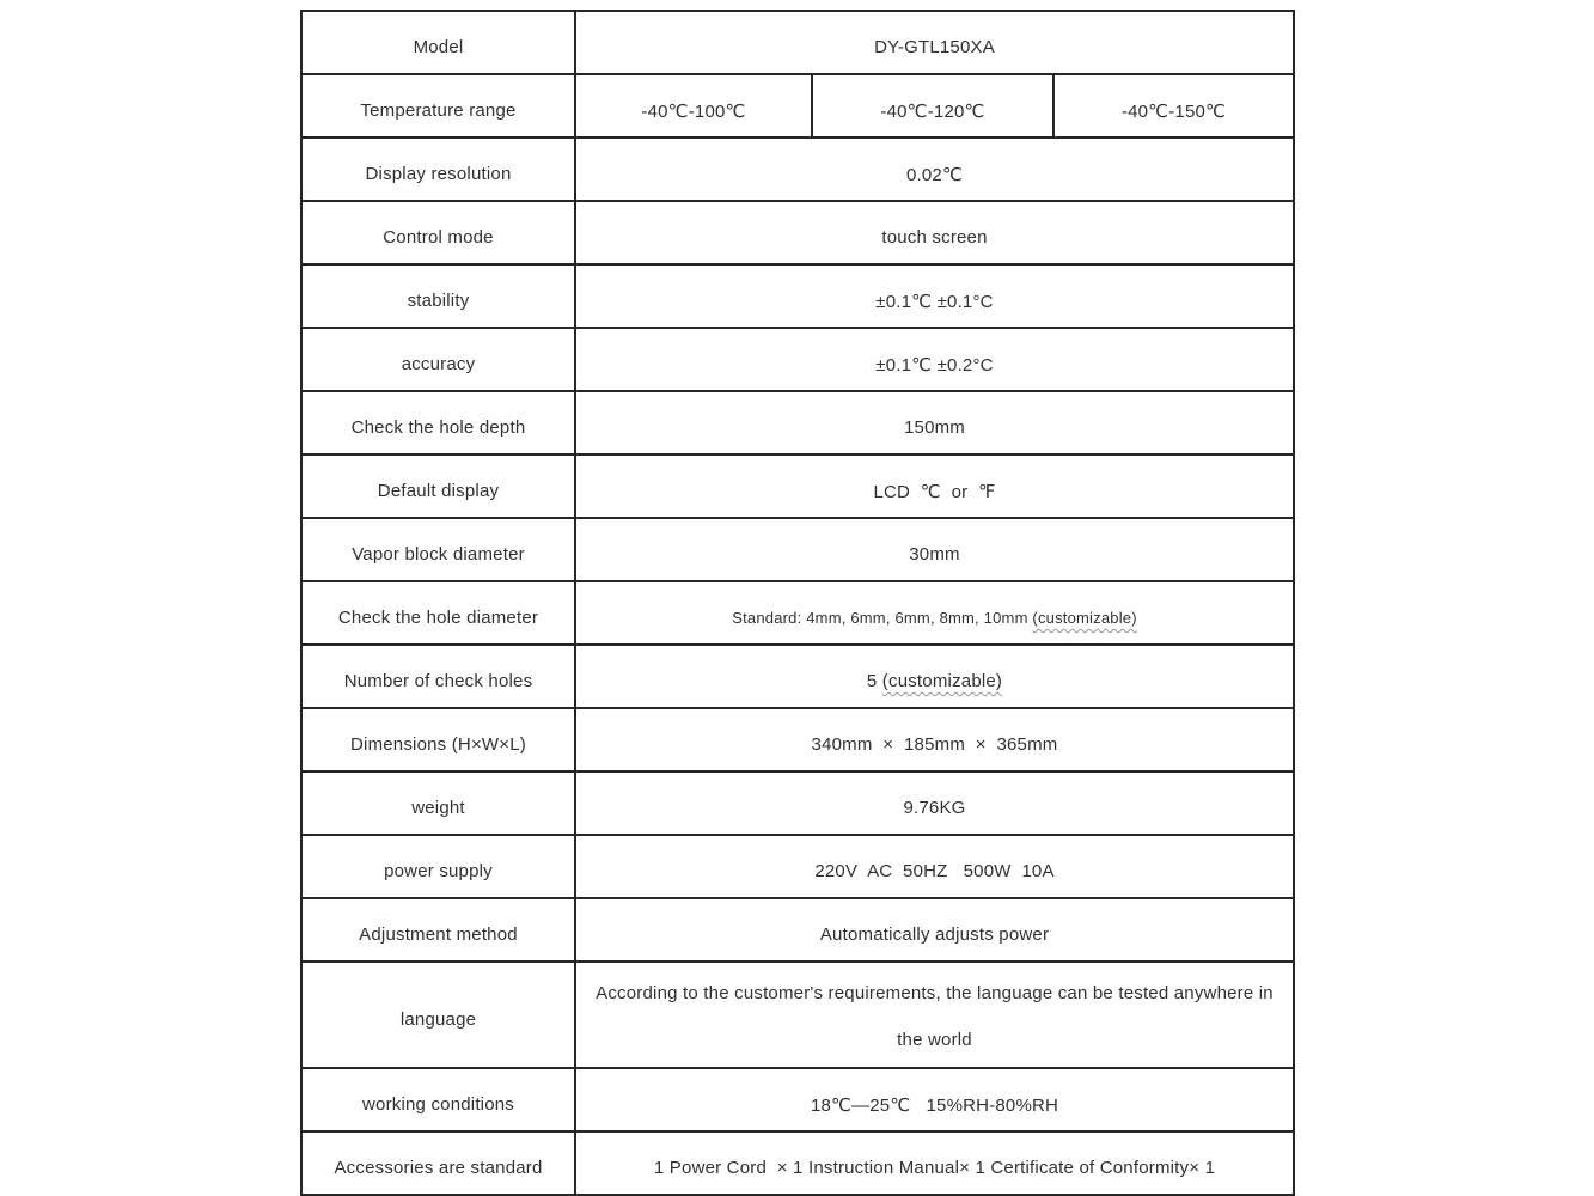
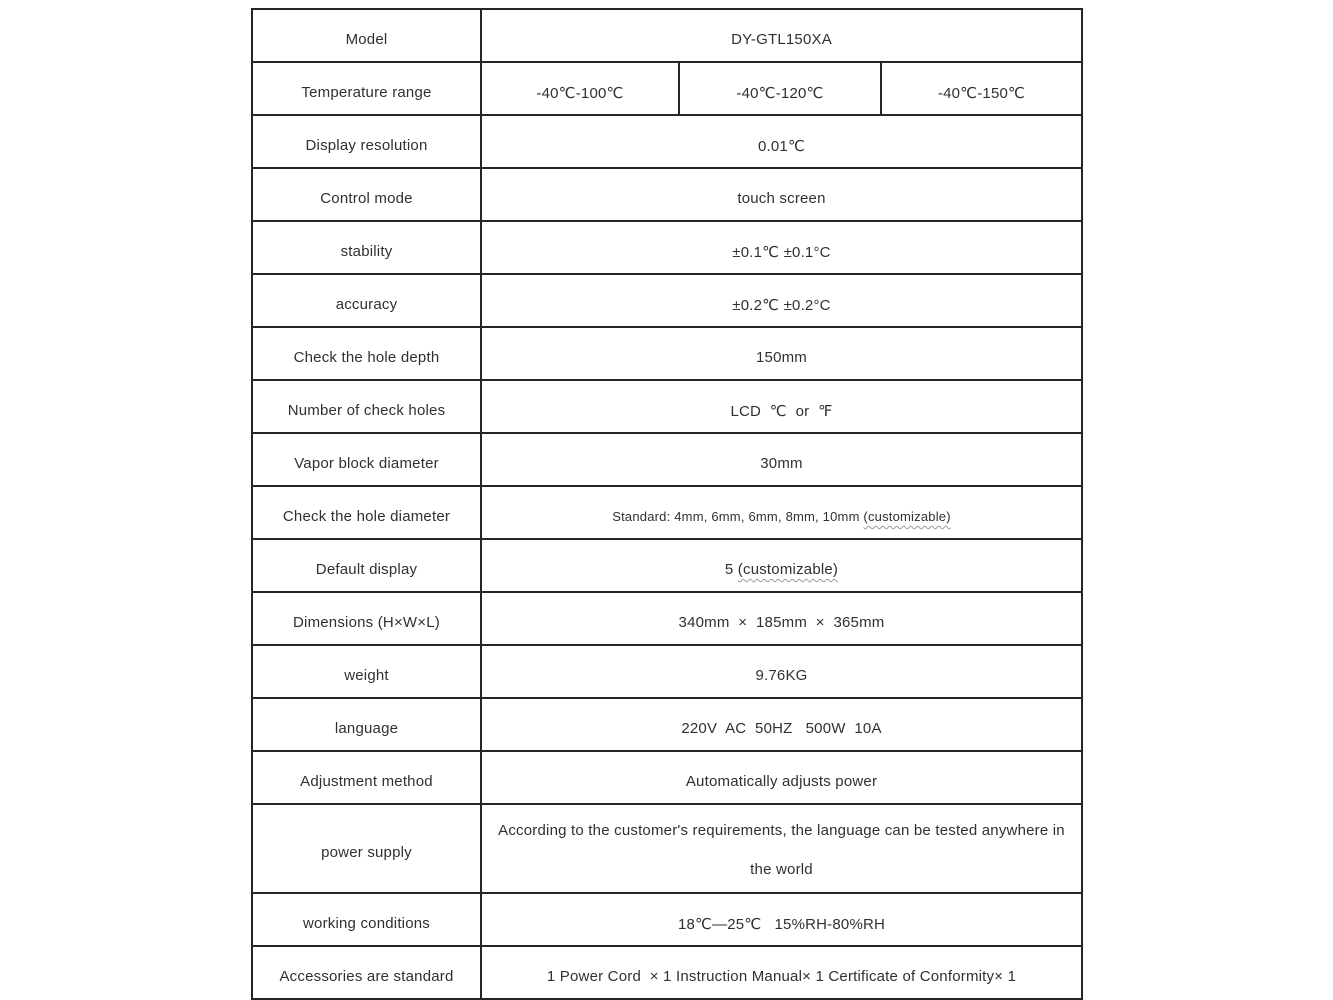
  Model	DY-GTL150XA
  Temperature range	-40℃-100℃	-40℃-120℃	-40℃-150℃
- Display resolution	0.02℃
+ Display resolution	0.01℃
  Control mode	touch screen
  stability	±0.1℃ ±0.1°C
- accuracy	±0.1℃ ±0.2°C
+ accuracy	±0.2℃ ±0.2°C
  Check the hole depth	150mm
- Default display	LCD ℃ or ℉
+ Number of check holes	LCD ℃ or ℉
  Vapor block diameter	30mm
  Check the hole diameter	Standard: 4mm, 6mm, 6mm, 8mm, 10mm (customizable)
- Number of check holes	5 (customizable)
+ Default display	5 (customizable)
  Dimensions (H×W×L)	340mm × 185mm × 365mm
  weight	9.76KG
- power supply	220V AC 50HZ 500W 10A
+ language	220V AC 50HZ 500W 10A
  Adjustment method	Automatically adjusts power
- language	According to the customer's requirements, the language can be tested anywhere in the world
+ power supply	According to the customer's requirements, the language can be tested anywhere in the world
  working conditions	18℃—25℃ 15%RH-80%RH
  Accessories are standard	1 Power Cord × 1 Instruction Manual× 1 Certificate of Conformity× 1
